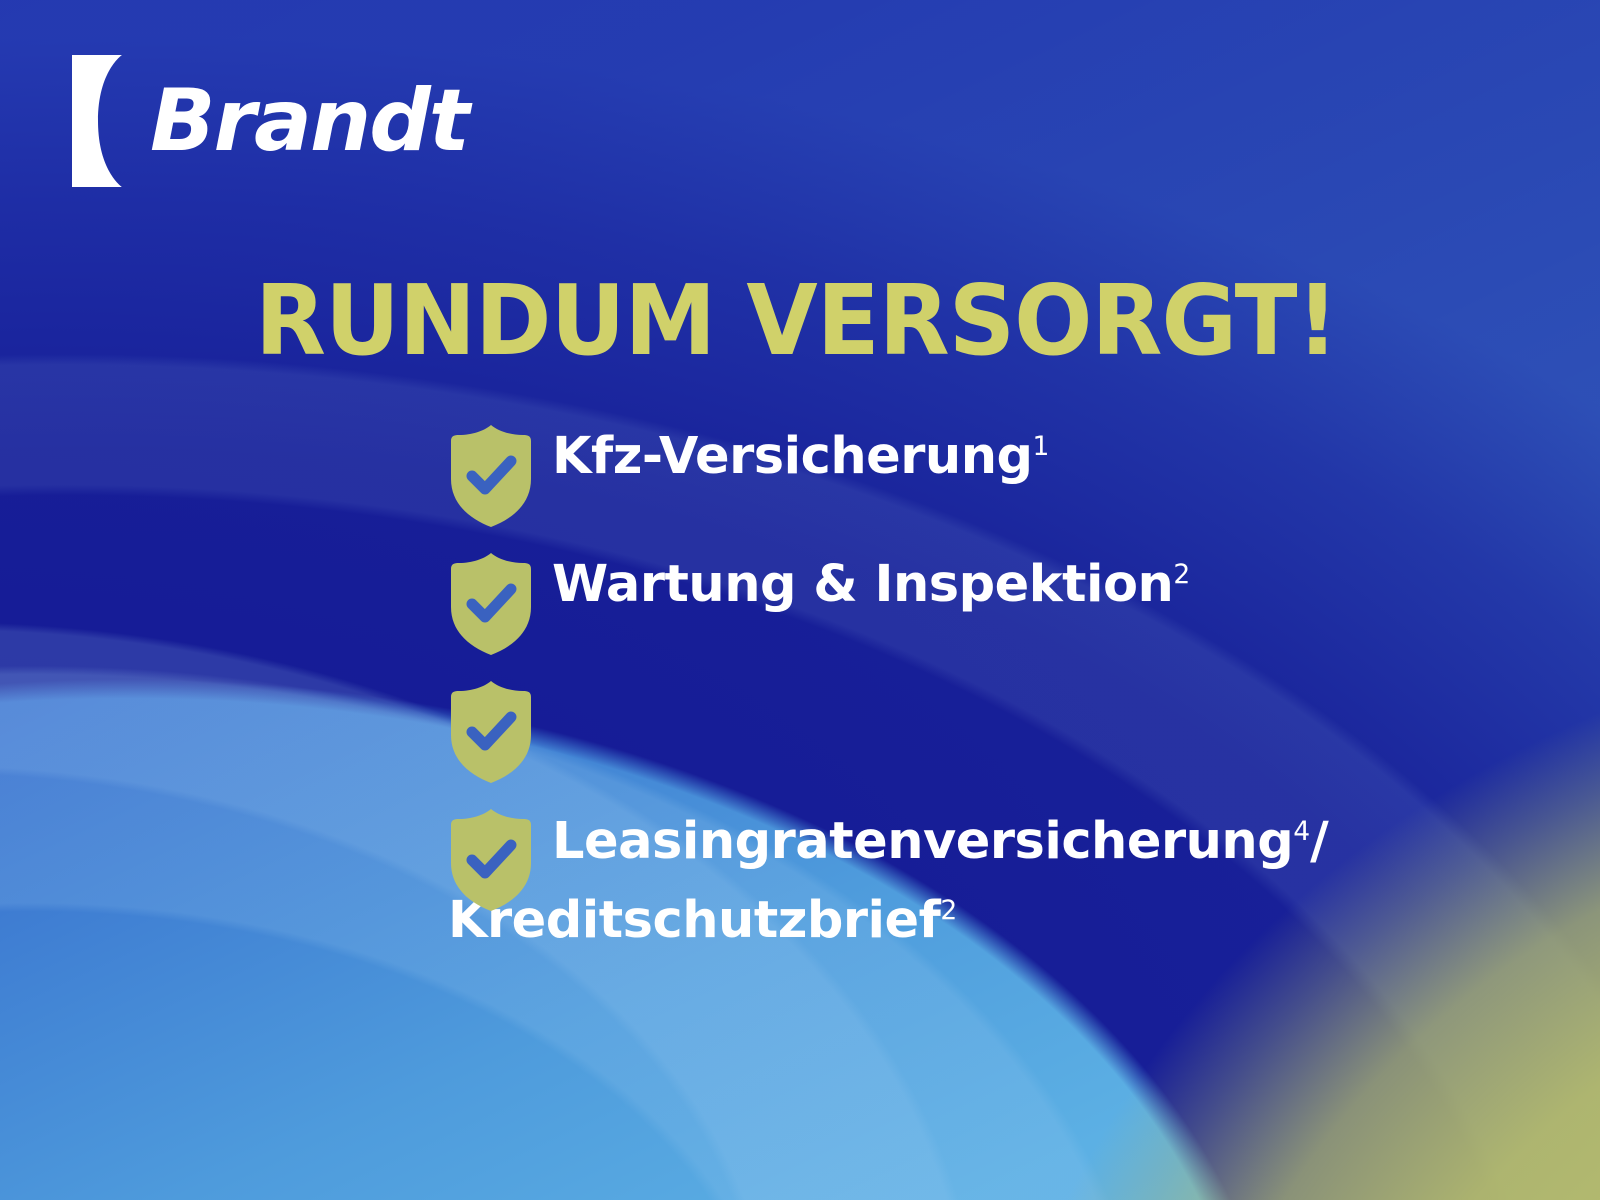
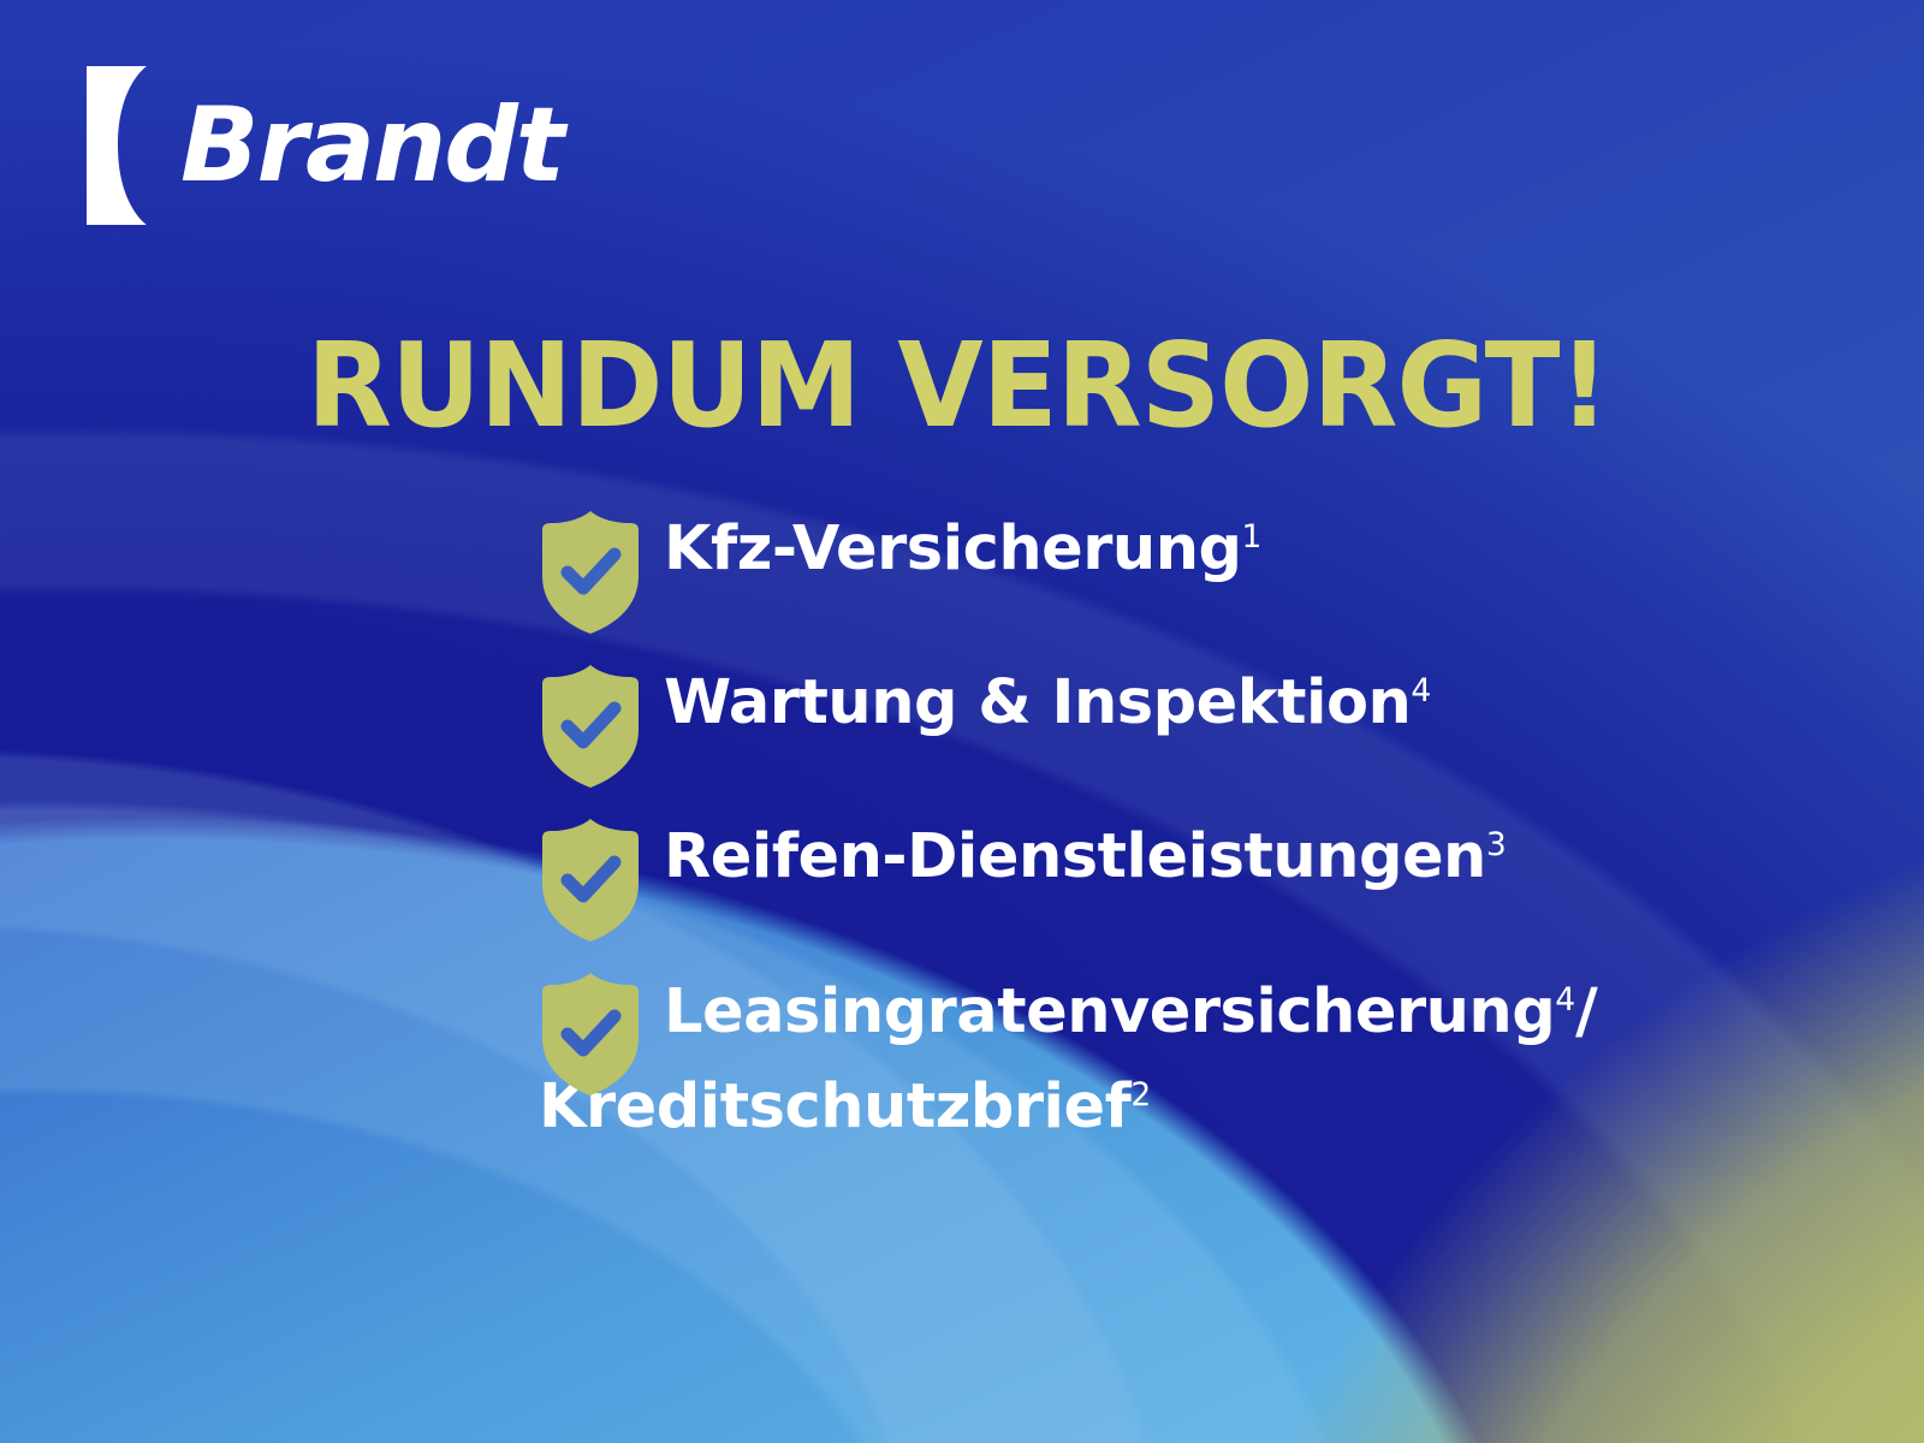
  Brandt
  RUNDUM VERSORGT!
  Kfz-Versicherung1
- Wartung & Inspektion2
+ Wartung & Inspektion4
+ Reifen-Dienstleistungen3
  Leasingratenversicherung4/
  Kreditschutzbrief2
